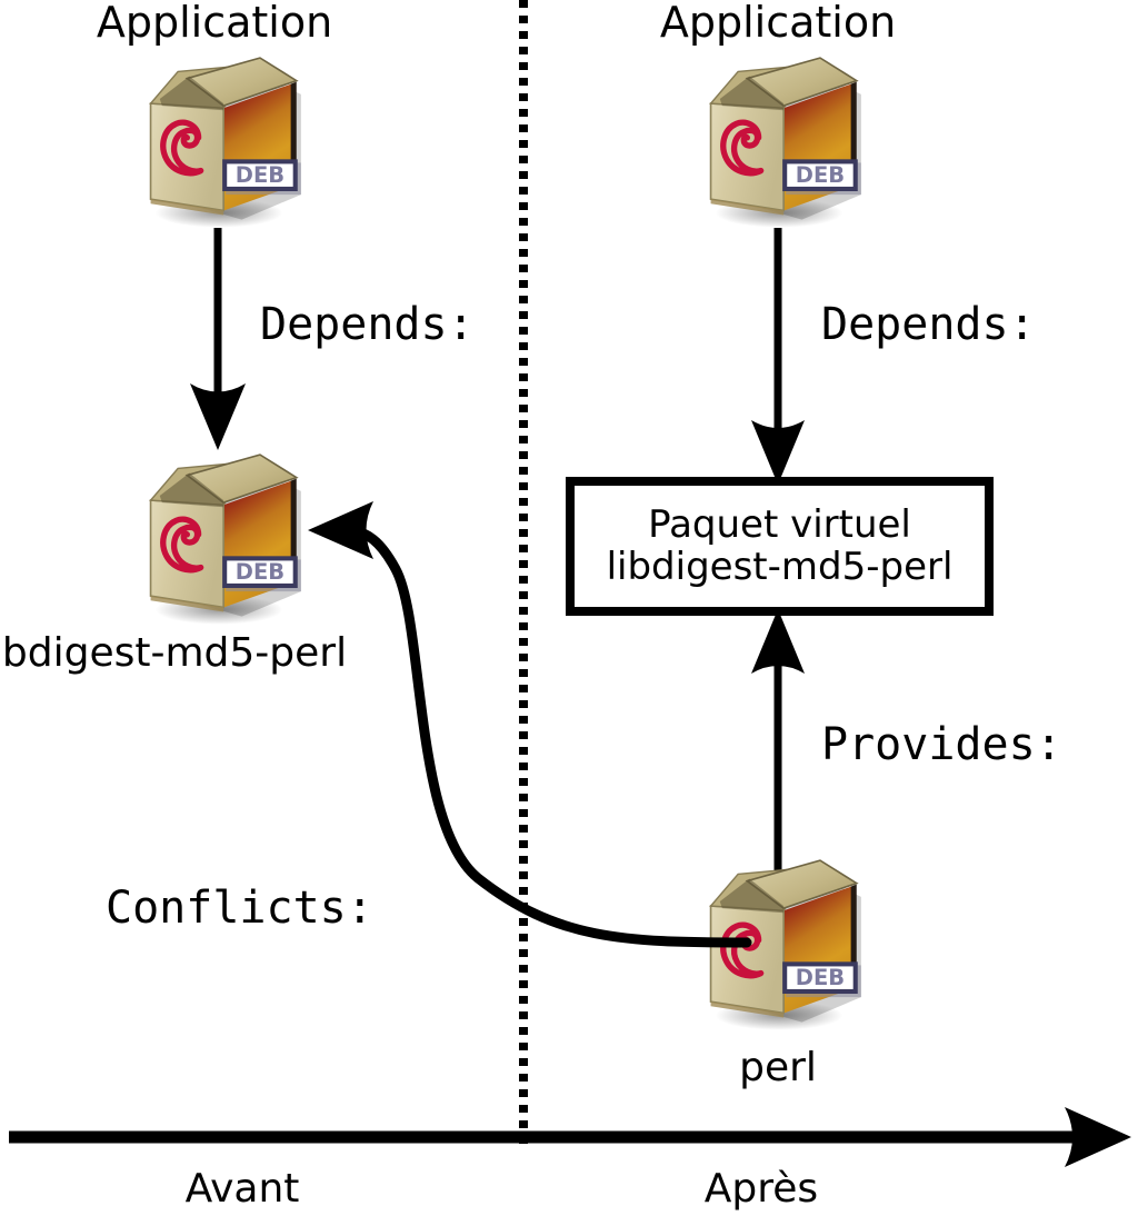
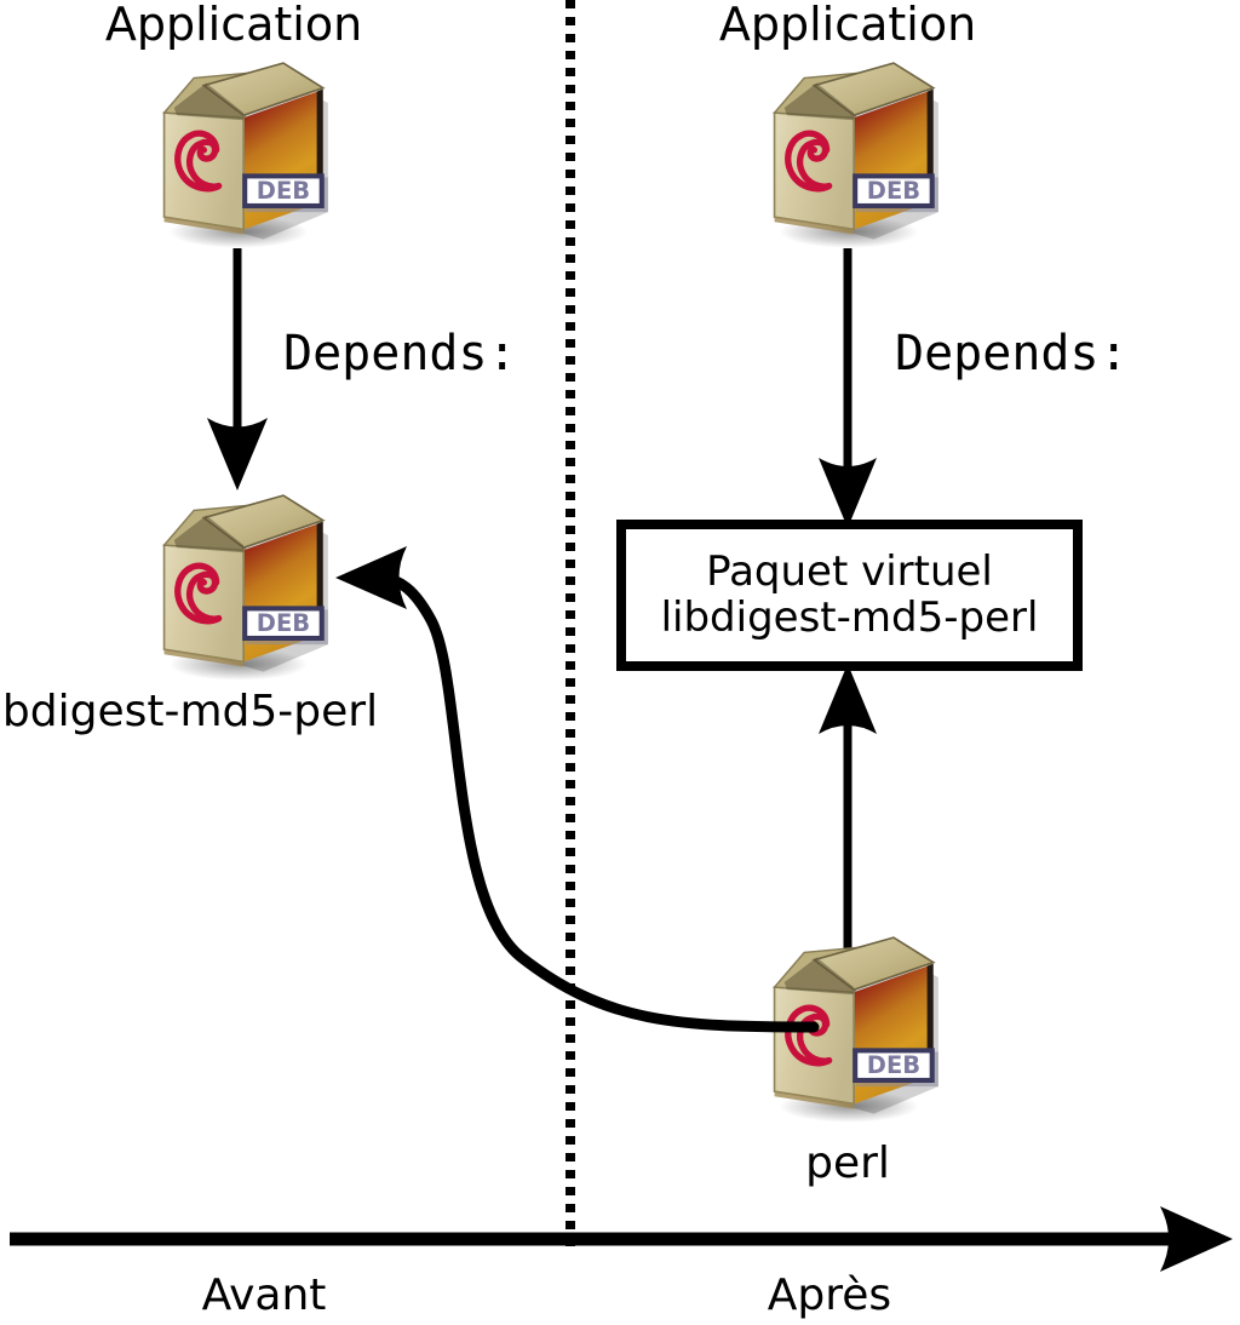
  Application
  Application
  Depends:
  Depends:
- Provides:
- Conflicts:
  bdigest-md5-perl
  perl
  Avant
  Après
  Paquet virtuel
  libdigest-md5-perl
